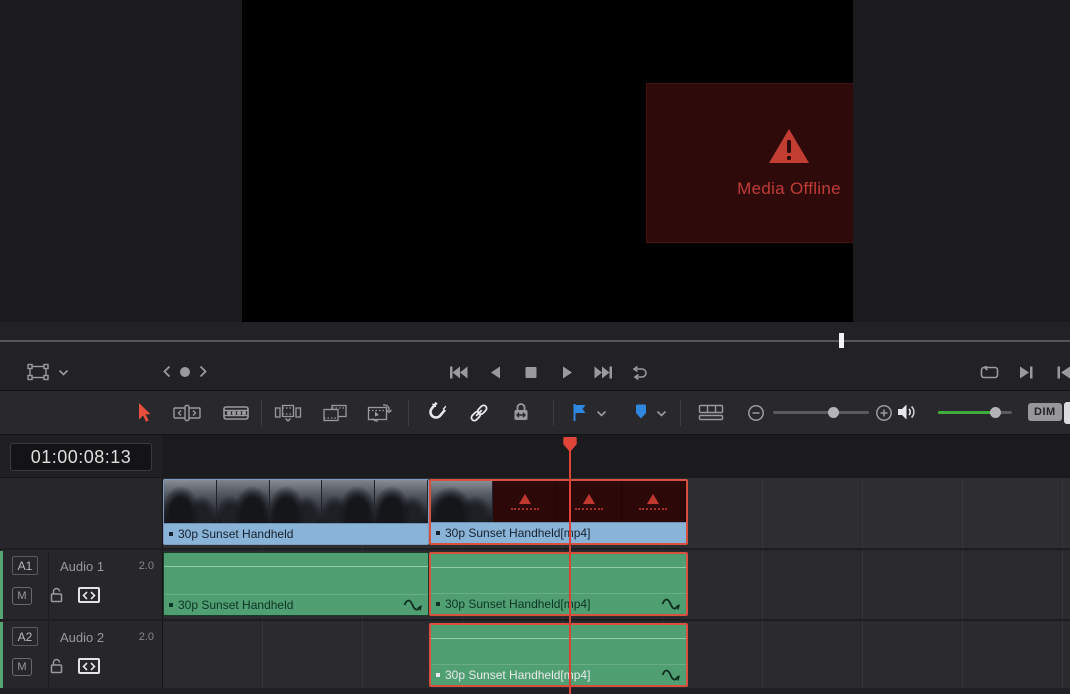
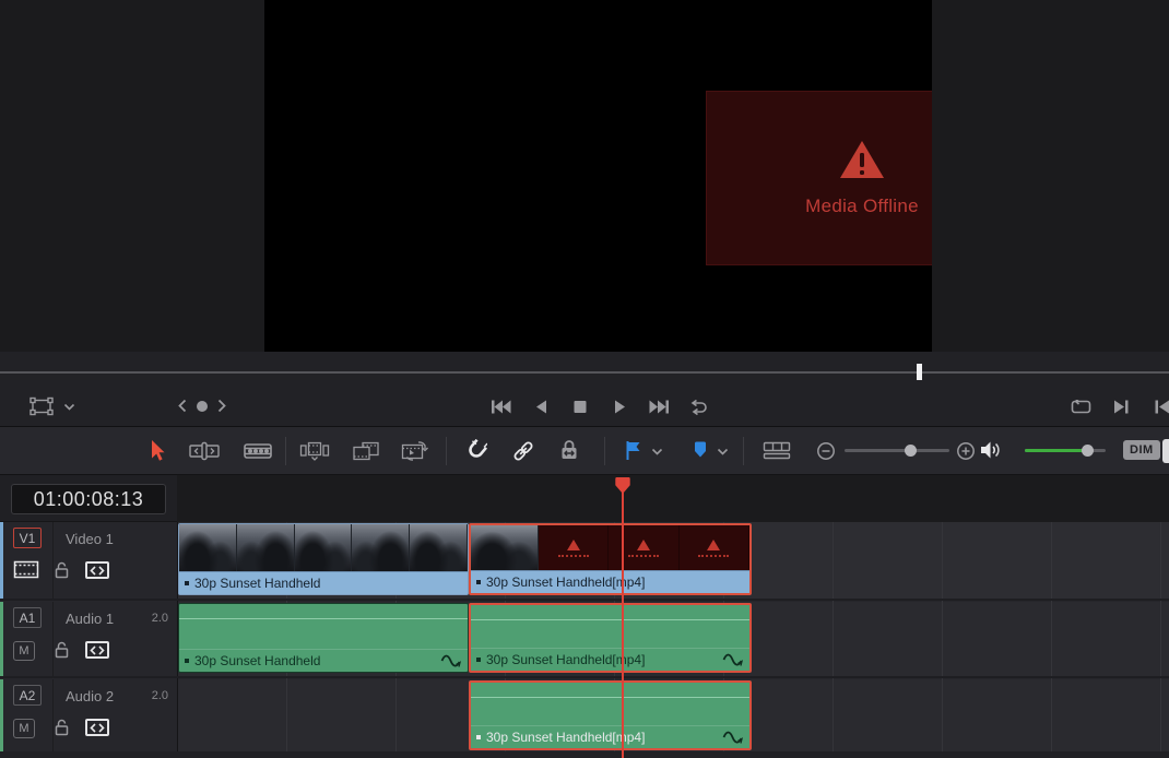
  Media Offline
  DIM
  01:00:08:13
+ V1
+ Video 1
  A1
  Audio 1
  2.0
  M
  A2
  Audio 2
  2.0
  M
  30p Sunset Handheld
  30p Sunset Handheld[p4]
  30p Sunset Handheld
  30p Sunset Handheld[p4]
  30p Sunset Handheld[p4]
